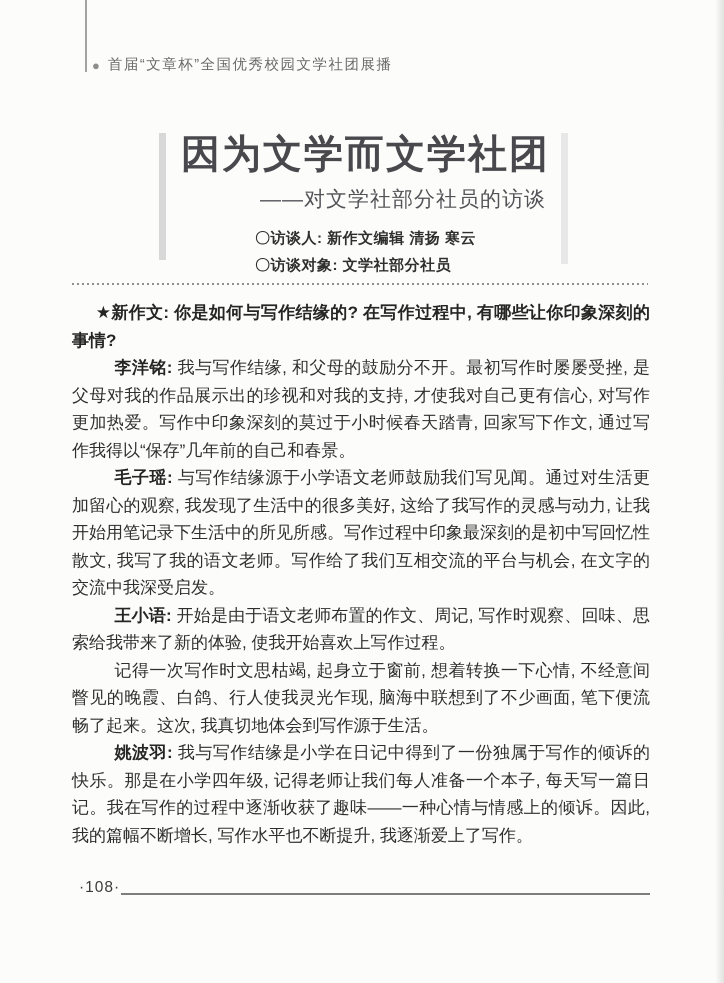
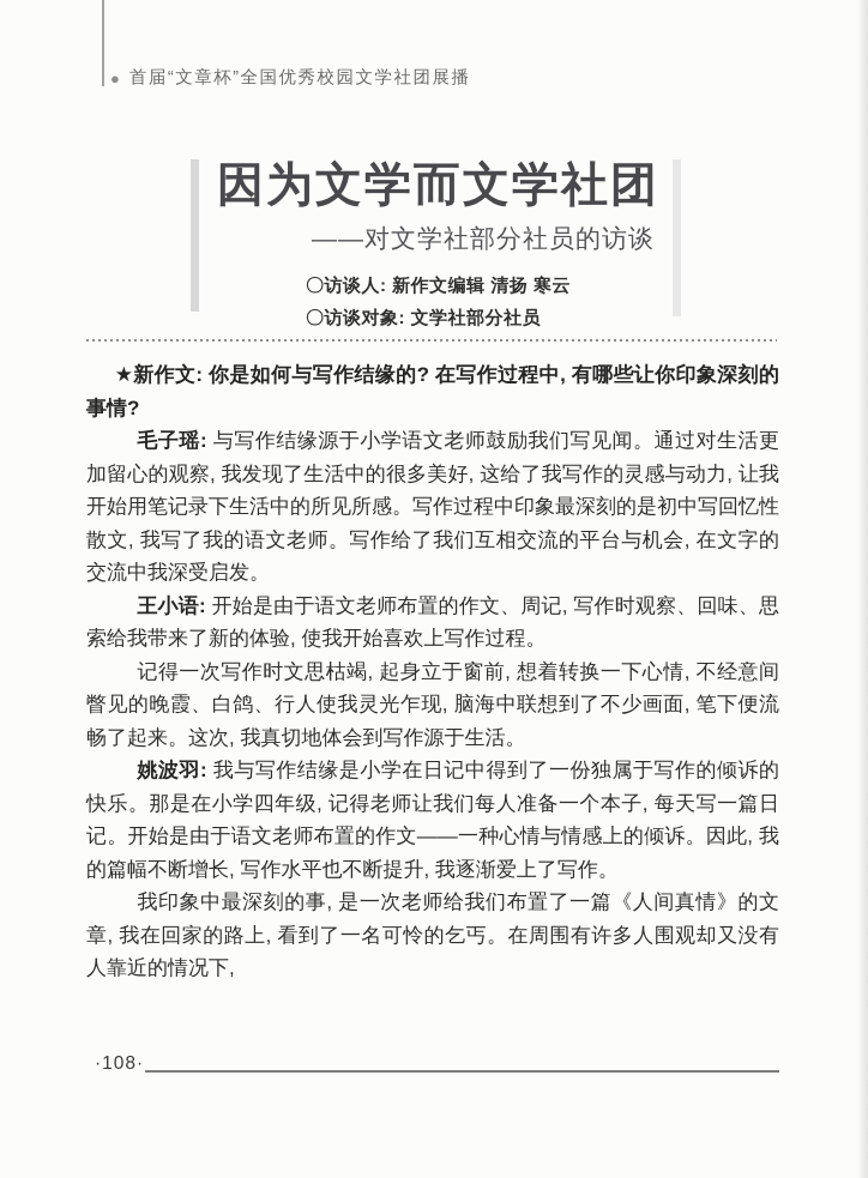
  ●
  首届“文章杯”全国优秀校园文学社团展播
  因为文学而文学社团
  ——对文学社部分社员的访谈
  〇访谈人: 新作文编辑 清扬 寒云
  〇访谈对象: 文学社部分社员
  ★新作文: 你是如何与写作结缘的? 在写作过程中, 有哪些让你印象深刻的事情?
- 李洋铭: 我与写作结缘, 和父母的鼓励分不开。最初写作时屡屡受挫, 是父母对我的作品展示出的珍视和对我的支持, 才使我对自己更有信心, 对写作更加热爱。写作中印象深刻的莫过于小时候春天踏青, 回家写下作文, 通过写作我得以“保存”几年前的自己和春景。
  毛子瑶: 与写作结缘源于小学语文老师鼓励我们写见闻。通过对生活更加留心的观察, 我发现了生活中的很多美好, 这给了我写作的灵感与动力, 让我开始用笔记录下生活中的所见所感。写作过程中印象最深刻的是初中写回忆性散文, 我写了我的语文老师。写作给了我们互相交流的平台与机会, 在文字的交流中我深受启发。
  王小语: 开始是由于语文老师布置的作文、周记, 写作时观察、回味、思索给我带来了新的体验, 使我开始喜欢上写作过程。
  记得一次写作时文思枯竭, 起身立于窗前, 想着转换一下心情, 不经意间瞥见的晚霞、白鸽、行人使我灵光乍现, 脑海中联想到了不少画面, 笔下便流畅了起来。这次, 我真切地体会到写作源于生活。
- 姚波羽: 我与写作结缘是小学在日记中得到了一份独属于写作的倾诉的快乐。那是在小学四年级, 记得老师让我们每人准备一个本子, 每天写一篇日记。我在写作的过程中逐渐收获了趣味——一种心情与情感上的倾诉。因此, 我的篇幅不断增长, 写作水平也不断提升, 我逐渐爱上了写作。
+ 姚波羽: 我与写作结缘是小学在日记中得到了一份独属于写作的倾诉的快乐。那是在小学四年级, 记得老师让我们每人准备一个本子, 每天写一篇日记。开始是由于语文老师布置的作文——一种心情与情感上的倾诉。因此, 我的篇幅不断增长, 写作水平也不断提升, 我逐渐爱上了写作。
+ 我印象中最深刻的事, 是一次老师给我们布置了一篇《人间真情》的文章, 我在回家的路上, 看到了一名可怜的乞丐。在周围有许多人围观却又没有人靠近的情况下,
  ·108·
